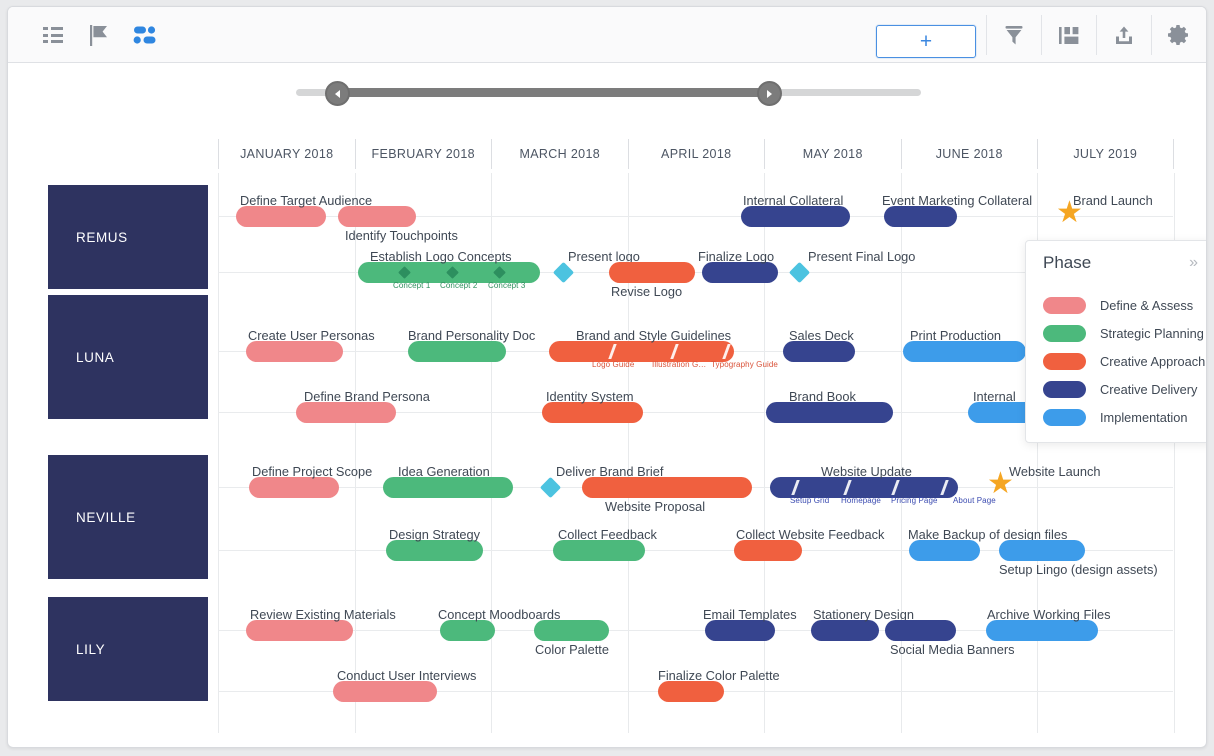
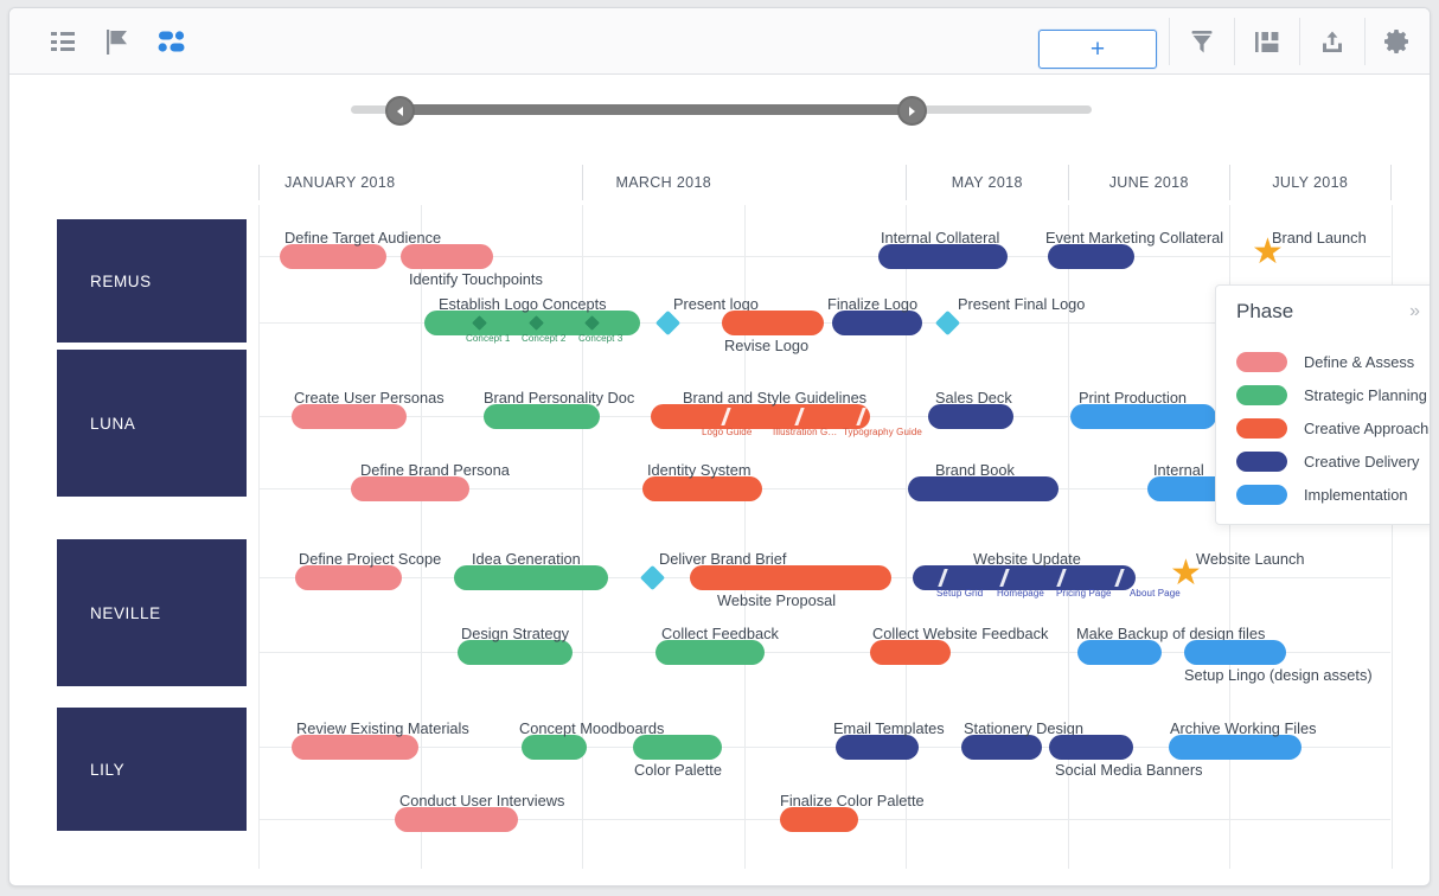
  +
  JANUARY 2018
- FEBRUARY 2018
  MARCH 2018
- APRIL 2018
  MAY 2018
  JUNE 2018
- JULY 2019
+ JULY 2018
  REMUS
  LUNA
  NEVILLE
  LILY
  Define Target Audience
  Identify Touchpoints
  Internal Collateral
  Event Marketing Collateral
  ★
  Brand Launch
  Concept 1
  Concept 2
  Concept 3
  Establish Logo Concepts
  Present logo
  Revise Logo
  Finalize Logo
  Present Final Logo
  Create User Personas
  Brand Personality Doc
  Logo Guide
  Illustration G…
  Typography Guide
  Brand and Style Guidelines
  Sales Deck
  Print Production
  Define Brand Persona
  Identity System
  Brand Book
  Internal
  Define Project Scope
  Idea Generation
  Deliver Brand Brief
  Website Proposal
  Setup Grid
  Homepage
  Pricing Page
  About Page
  Website Update
  ★
  Website Launch
  Design Strategy
  Collect Feedback
  Collect Website Feedback
  Make Backup of design files
  Setup Lingo (design assets)
  Review Existing Materials
  Concept Moodboards
  Color Palette
  Email Templates
  Stationery Design
  Social Media Banners
  Archive Working Files
  Conduct User Interviews
  Finalize Color Palette
  Phase
  »
  Define & Assess
  Strategic Planning
  Creative Approach
  Creative Delivery
  Implementation
